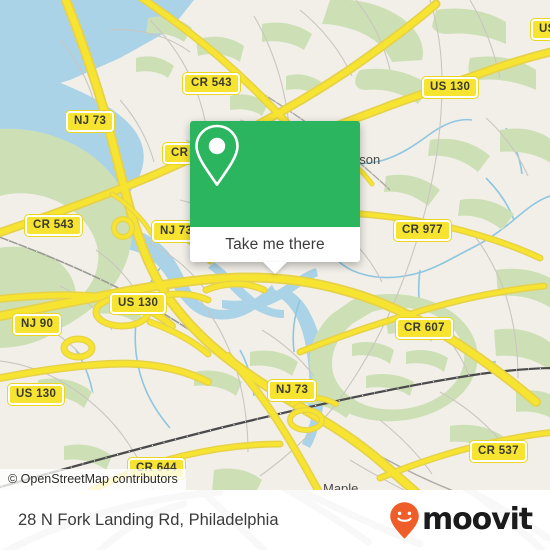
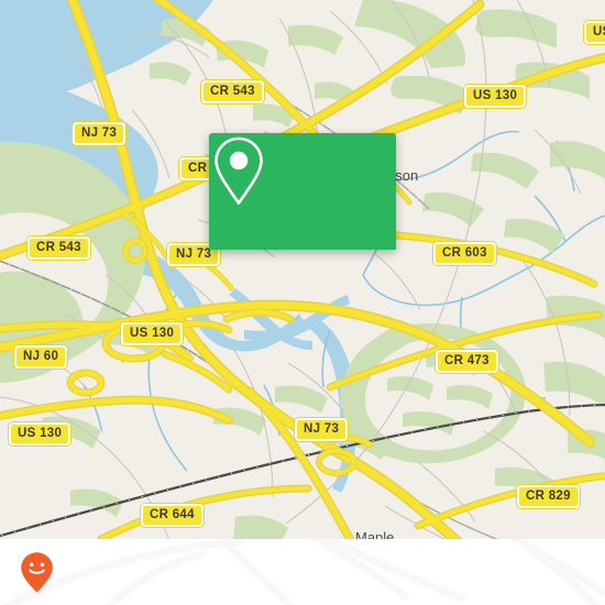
  son
  Maple
  CR 543
  US 130
  NJ 73
  CR
  CR 543
  NJ 73
- CR 977
+ CR 603
  US 130
- NJ 90
+ NJ 60
- CR 607
+ CR 473
  US 130
  NJ 73
  CR 644
- CR 537
+ CR 829
- © OpenStreetMap contributors
- Take me there
- 28 N Fork Landing Rd, Philadelphia
- moovit
